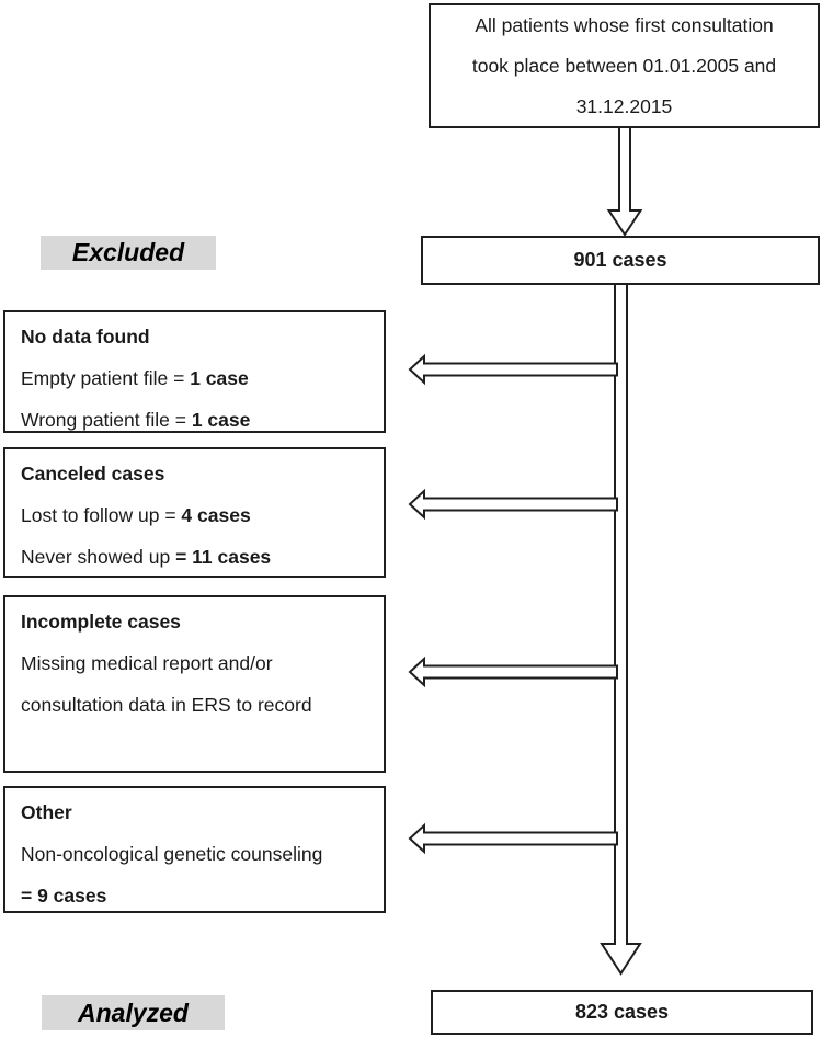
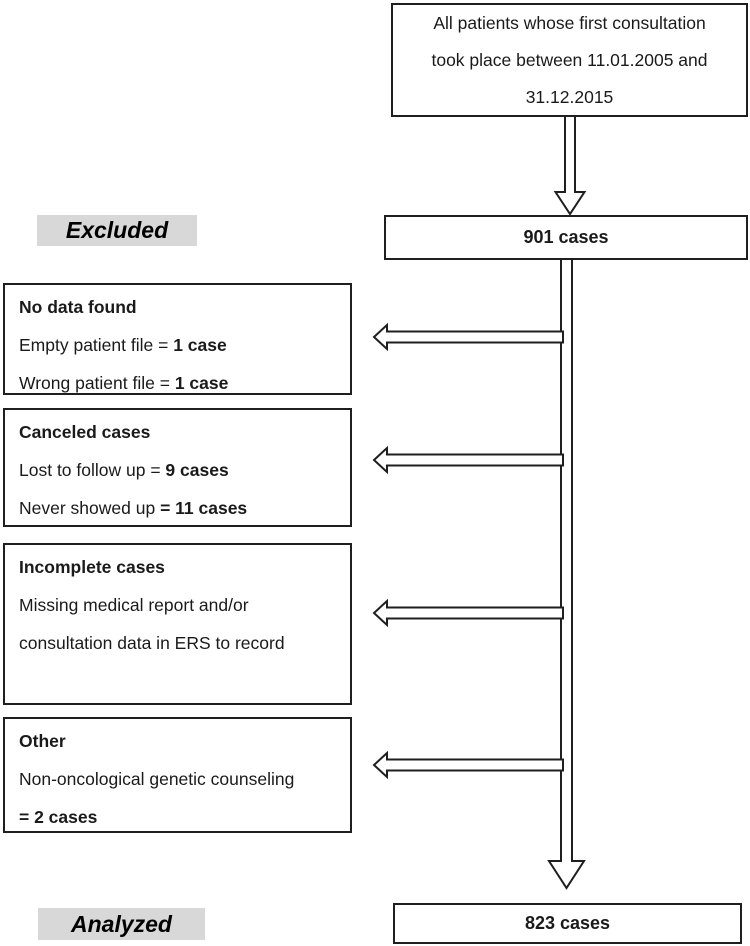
  Excluded
  Analyzed
  All patients whose first consultation
- took place between 01.01.2005 and
+ took place between 11.01.2005 and
  31.12.2015
  901 cases
  No data found
  Empty patient file = 1 case
  Wrong patient file = 1 case
  Canceled cases
- Lost to follow up = 4 cases
+ Lost to follow up = 9 cases
  Never showed up = 11 cases
  Incomplete cases
  Missing medical report and/or
  consultation data in ERS to record
  Other
  Non-oncological genetic counseling
- = 9 cases
+ = 2 cases
  823 cases
